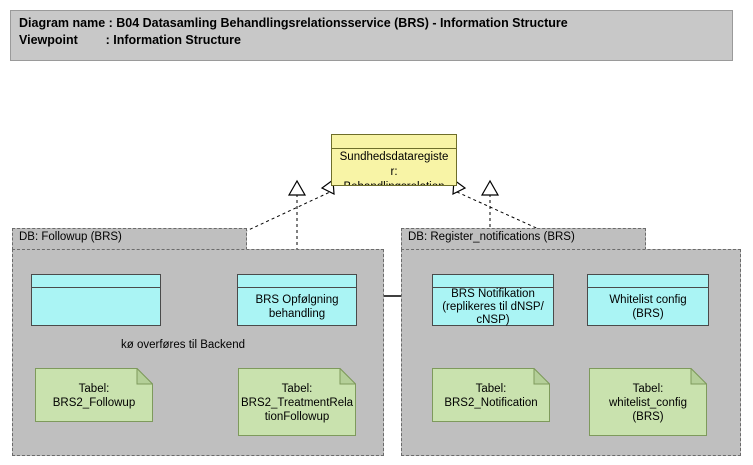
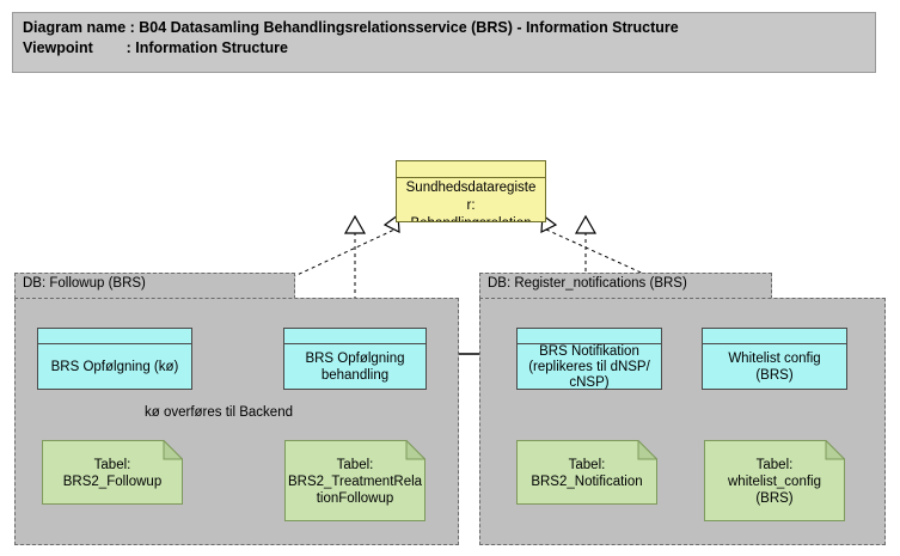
  Diagram name : B04 Datasamling Behandlingsrelationsservice (BRS) - Information Structure
  Viewpoint : Information Structure
  DB: Followup (BRS)
  DB: Register_notifications (BRS)
  Sundhedsdataregiste
  r:
+ BRS Opfølgning (kø)
  BRS Opfølgning
  behandling
  BRS Notifikation
  (replikeres til dNSP/
  cNSP)
  Whitelist config
  (BRS)
  kø overføres til Backend
  Tabel:
  BRS2_Followup
  Tabel:
  BRS2_TreatmentRela
  tionFollowup
  Tabel:
  BRS2_Notification
  Tabel:
  whitelist_config
  (BRS)
